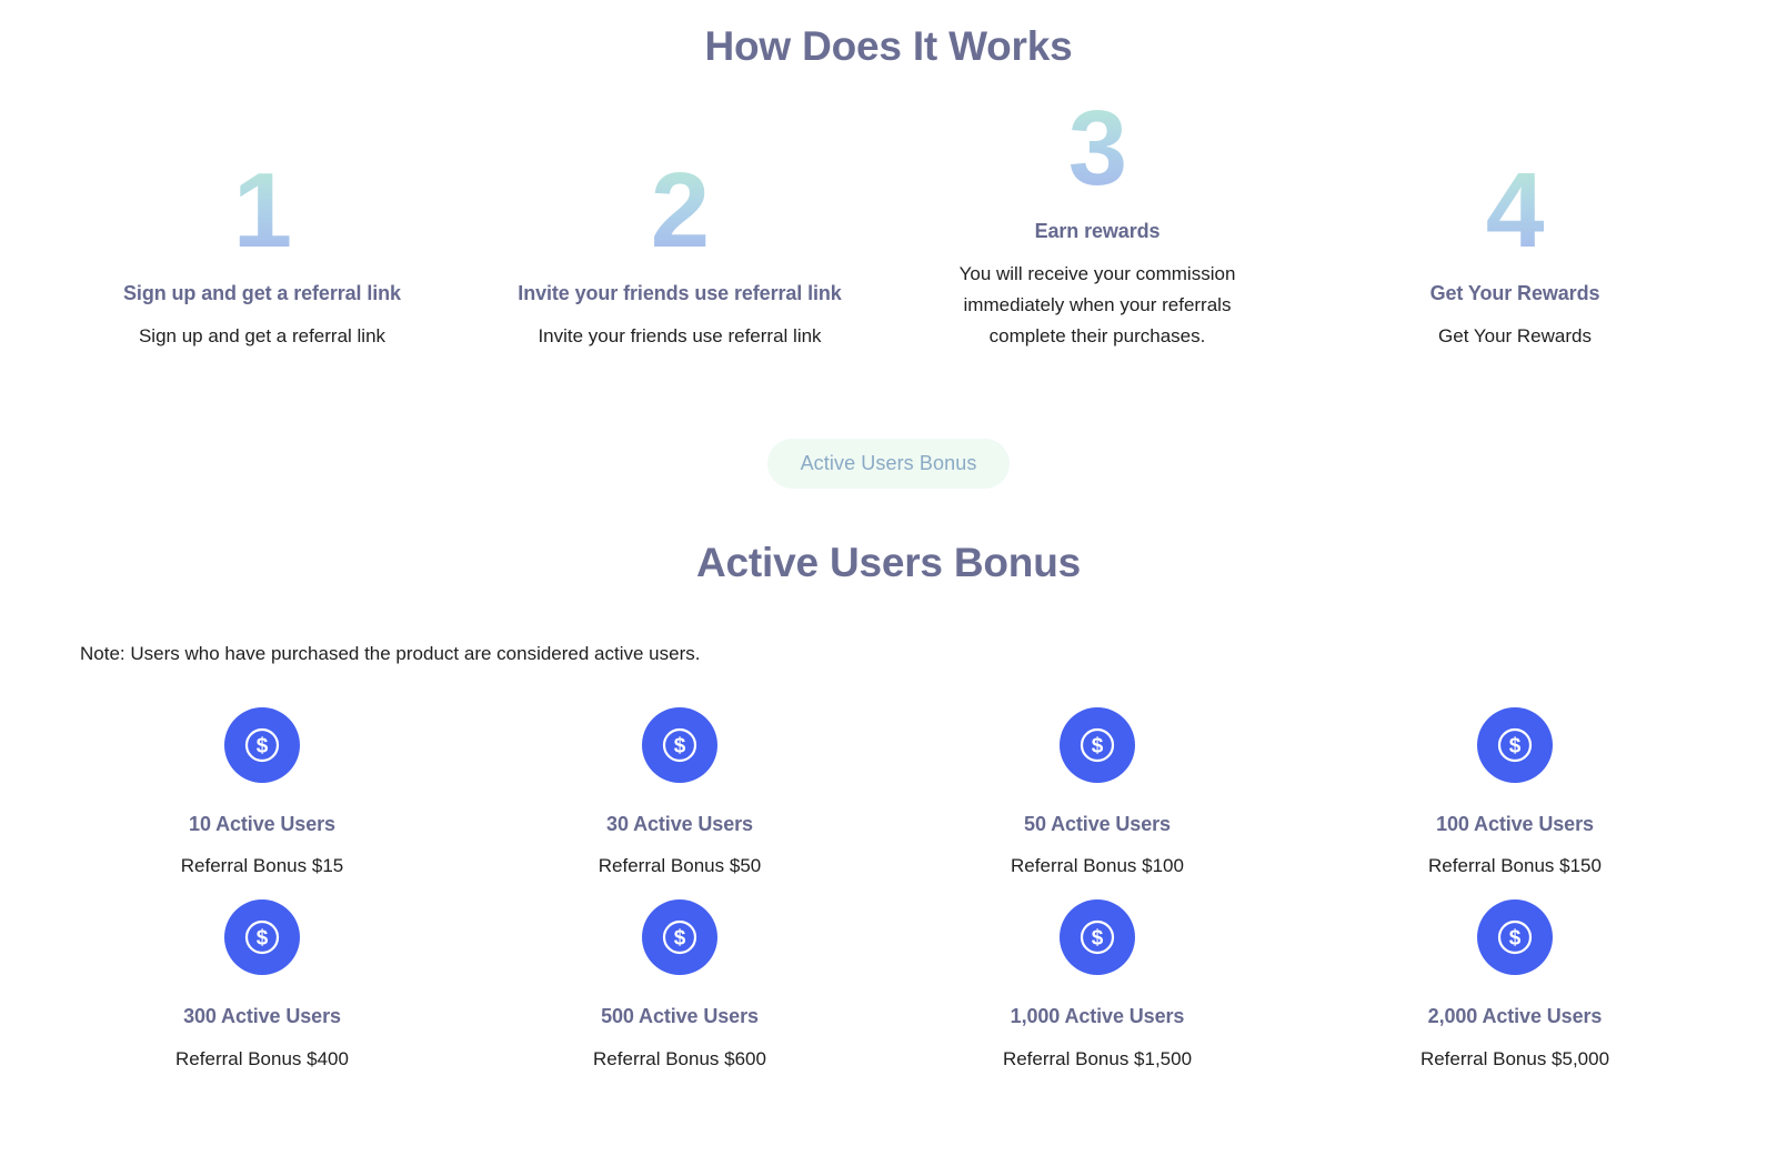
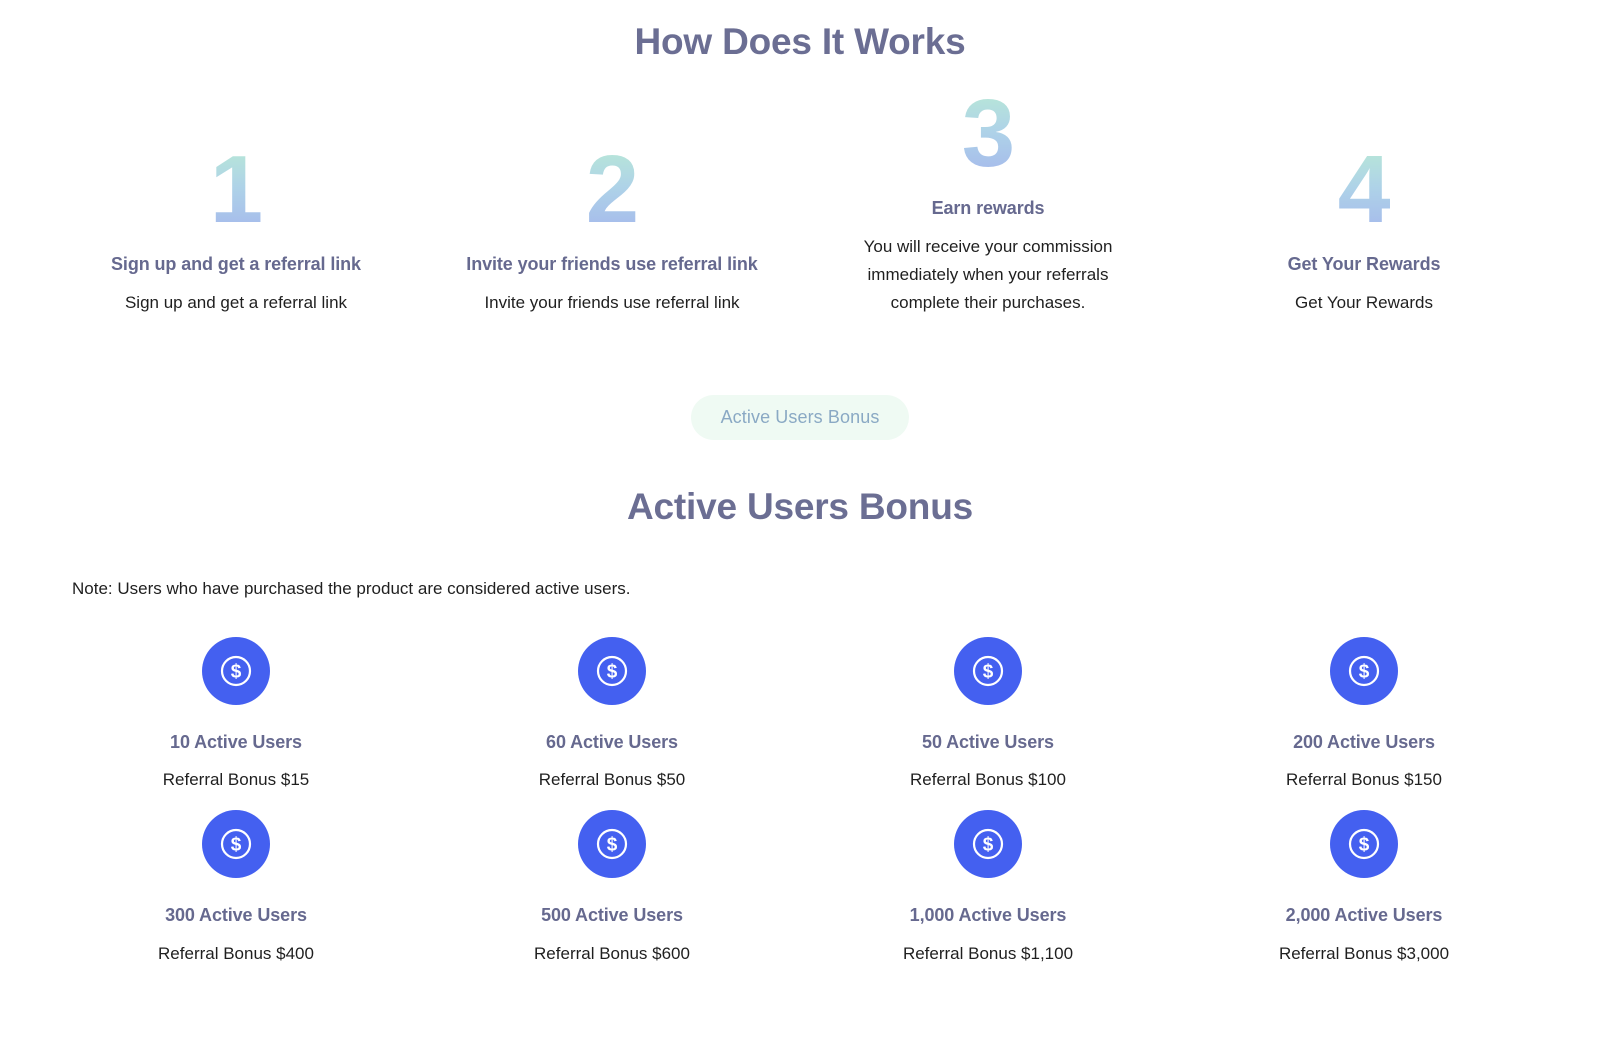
  How Does It Works
  1
  Sign up and get a referral link
  Sign up and get a referral link
  2
  Invite your friends use referral link
  Invite your friends use referral link
  3
  Earn rewards
  You will receive your commission immediately when your referrals complete their purchases.
  4
  Get Your Rewards
  Get Your Rewards
  Active Users Bonus
  Active Users Bonus
  Note: Users who have purchased the product are considered active users.
  $
  10 Active Users
  Referral Bonus $15
  $
- 30 Active Users
+ 60 Active Users
  Referral Bonus $50
  $
  50 Active Users
  Referral Bonus $100
  $
- 100 Active Users
+ 200 Active Users
  Referral Bonus $150
  $
  300 Active Users
  Referral Bonus $400
  $
  500 Active Users
  Referral Bonus $600
  $
  1,000 Active Users
- Referral Bonus $1,500
+ Referral Bonus $1,100
  $
  2,000 Active Users
- Referral Bonus $5,000
+ Referral Bonus $3,000
